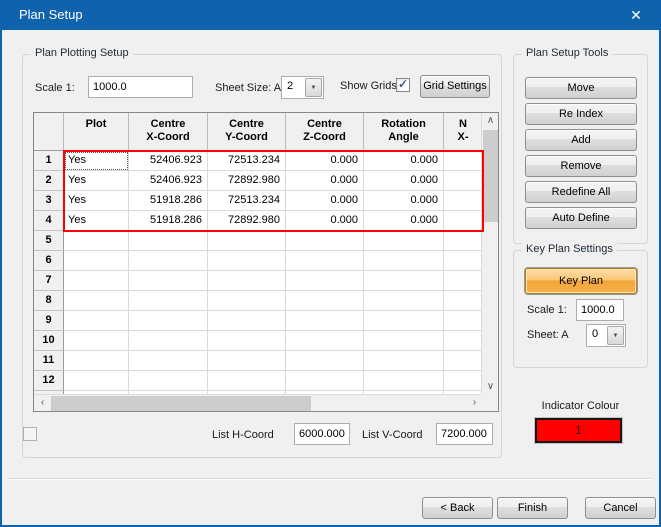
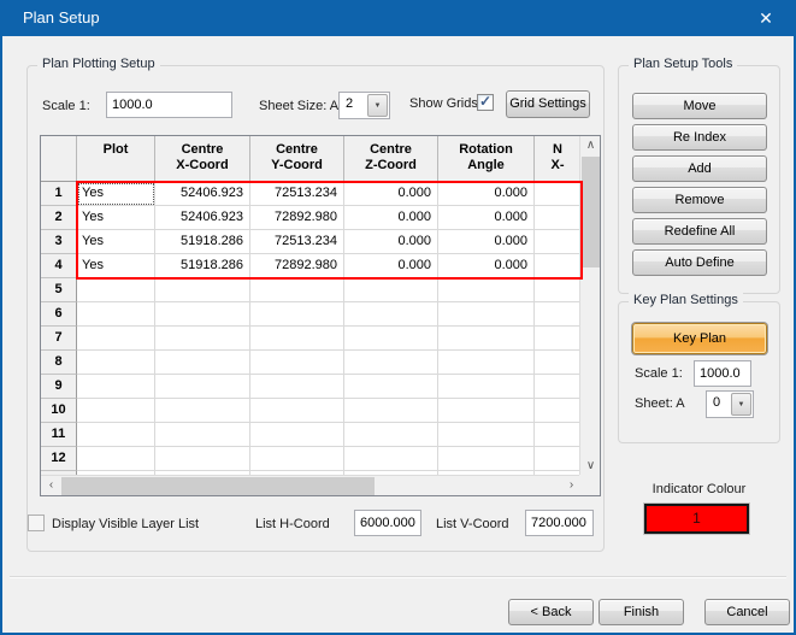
  Plan Setup
  ✕
  Plan Plotting Setup
  Scale 1:
  1000.0
  Sheet Size: A
  2
  Show Grids
  ✓
  Grid Settings
  Plot
  Centre
  X-Coord
  Centre
  Y-Coord
  Centre
  Z-Coord
  Rotation
  Angle
  N
  X-
  1
  Yes
  52406.923
  72513.234
  0.000
  0.000
  2
  Yes
  52406.923
  72892.980
  0.000
  0.000
  3
  Yes
  51918.286
  72513.234
  0.000
  0.000
  4
  Yes
  51918.286
  72892.980
  0.000
  0.000
  5
  6
  7
  8
  9
  10
  11
  12
  ∧
  ∨
  ‹
  ›
+ Display Visible Layer List
  List H-Coord
  6000.000
  List V-Coord
  7200.000
  Plan Setup Tools
  Move
  Re Index
  Add
  Remove
  Redefine All
  Auto Define
  Key Plan Settings
  Key Plan
  Scale 1:
  1000.0
  Sheet: A
  0
  Indicator Colour
  1
  < Back
  Finish
  Cancel
